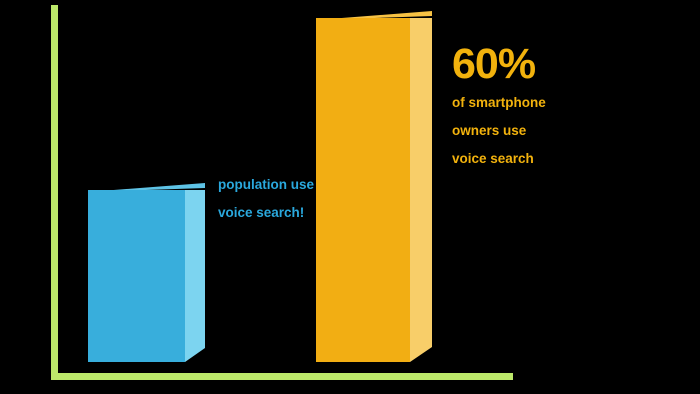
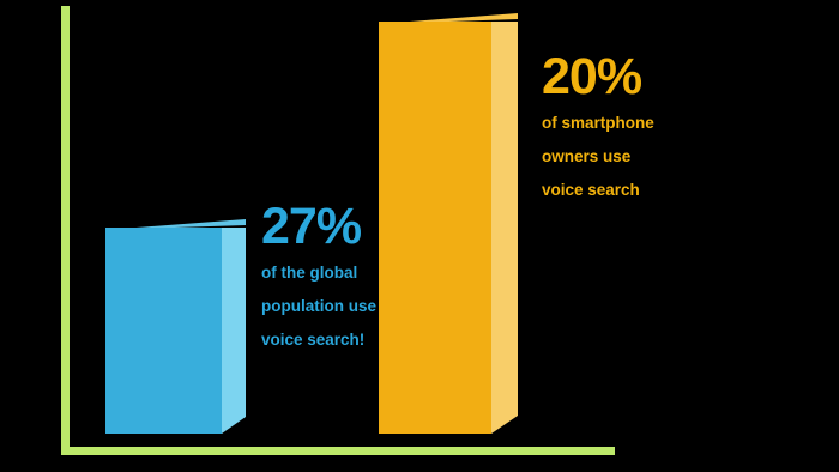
+ 27%
+ of the global
  population use
  voice search!
- 60%
+ 20%
  of smartphone
  owners use
  voice search
